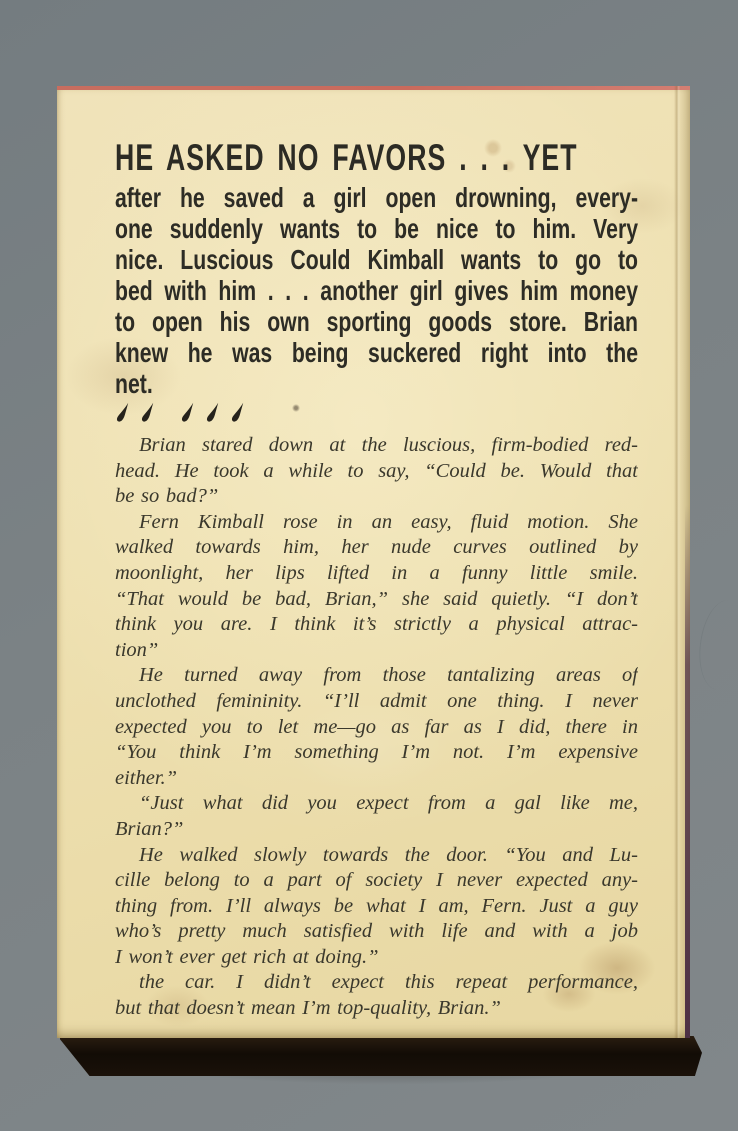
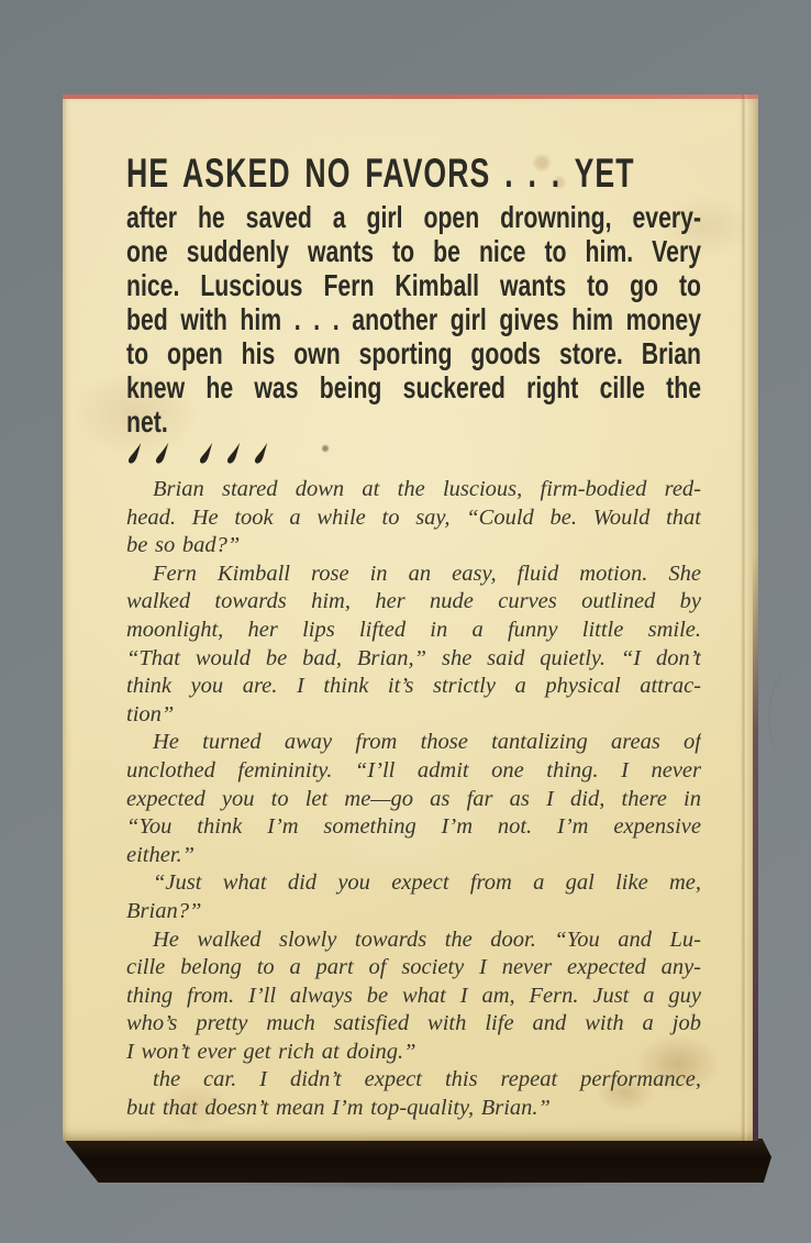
  HE ASKED NO FAVORS . . . YET
  after he saved a girl open drowning, every-
  one suddenly wants to be nice to him. Very
- nice. Luscious Could Kimball wants to go to
+ nice. Luscious Fern Kimball wants to go to
  bed with him . . . another girl gives him money
  to open his own sporting goods store. Brian
- knew he was being suckered right into the
+ knew he was being suckered right cille the
  net.
  Brian stared down at the luscious, firm-bodied red-
  head. He took a while to say, “Could be. Would that
  be so bad?”
  Fern Kimball rose in an easy, fluid motion. She
  walked towards him, her nude curves outlined by
  moonlight, her lips lifted in a funny little smile.
  “That would be bad, Brian,” she said quietly. “I don’t
  think you are. I think it’s strictly a physical attrac-
  tion”
  He turned away from those tantalizing areas of
  unclothed femininity. “I’ll admit one thing. I never
  expected you to let me—go as far as I did, there in
  “You think I’m something I’m not. I’m expensive
  either.”
  “Just what did you expect from a gal like me,
  Brian?”
  He walked slowly towards the door. “You and Lu-
  cille belong to a part of society I never expected any-
  thing from. I’ll always be what I am, Fern. Just a guy
  who’s pretty much satisfied with life and with a job
  I won’t ever get rich at doing.”
  the car. I didn’t expect this repeat performance,
  but that doesn’t mean I’m top-quality, Brian.”
